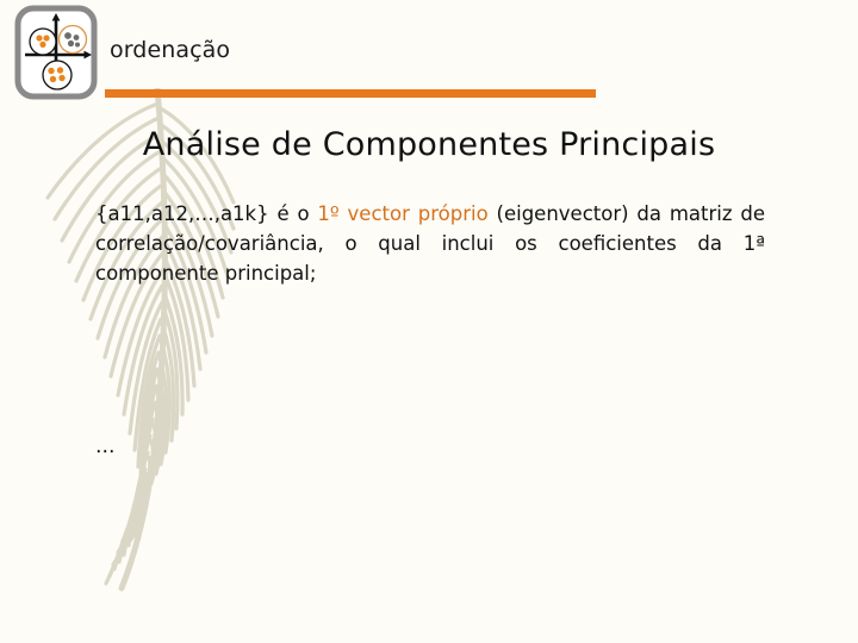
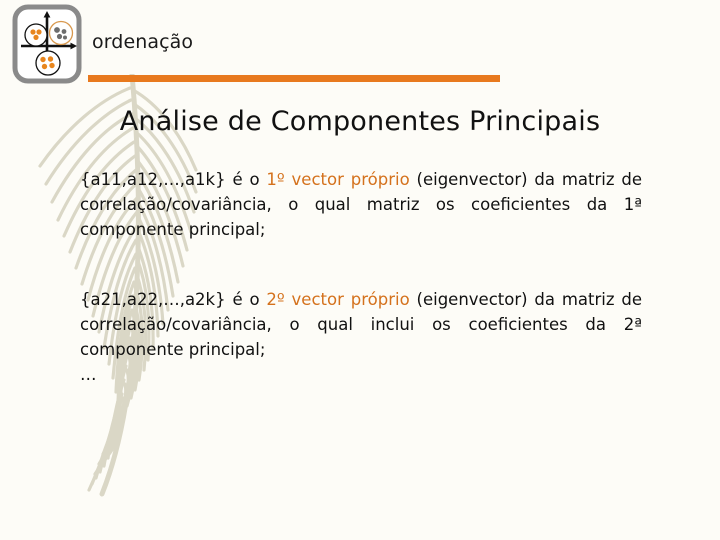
  ordenação
  Análise de Componentes Principais
- {a11,a12,…,a1k} é o 1º vector próprio (eigenvector) da matriz de correlação/covariância, o qual inclui os coeficientes da 1ª componente principal;
+ {a11,a12,…,a1k} é o 1º vector próprio (eigenvector) da matriz de correlação/covariância, o qual matriz os coeficientes da 1ª componente principal;
+ {a21,a22,…,a2k} é o 2º vector próprio (eigenvector) da matriz de correlação/covariância, o qual inclui os coeficientes da 2ª componente principal;
  …
